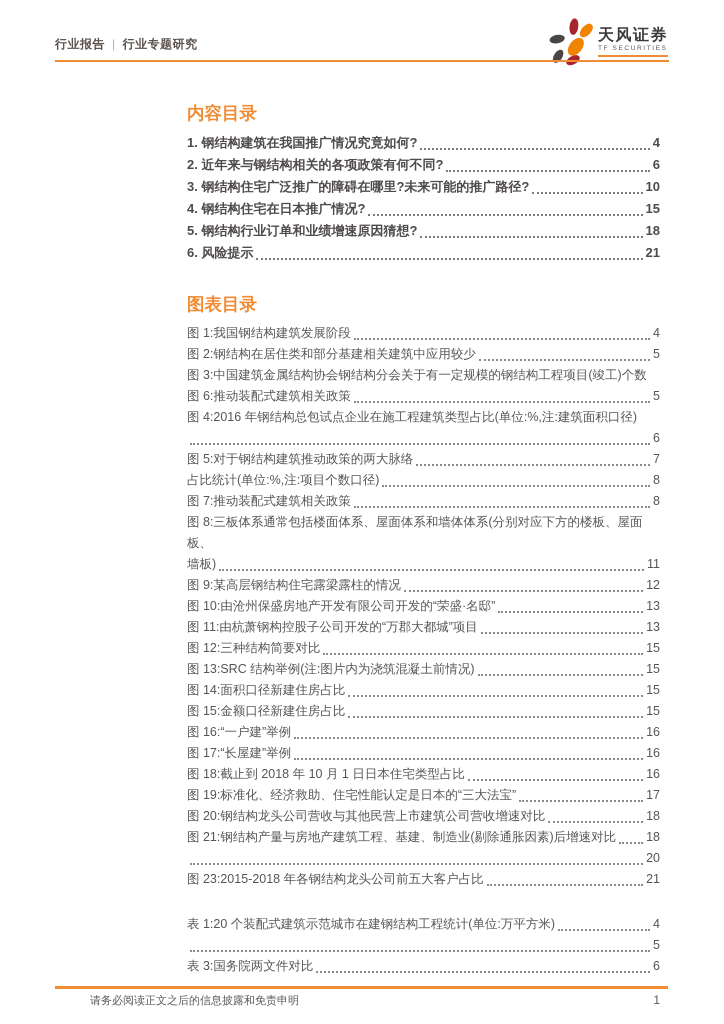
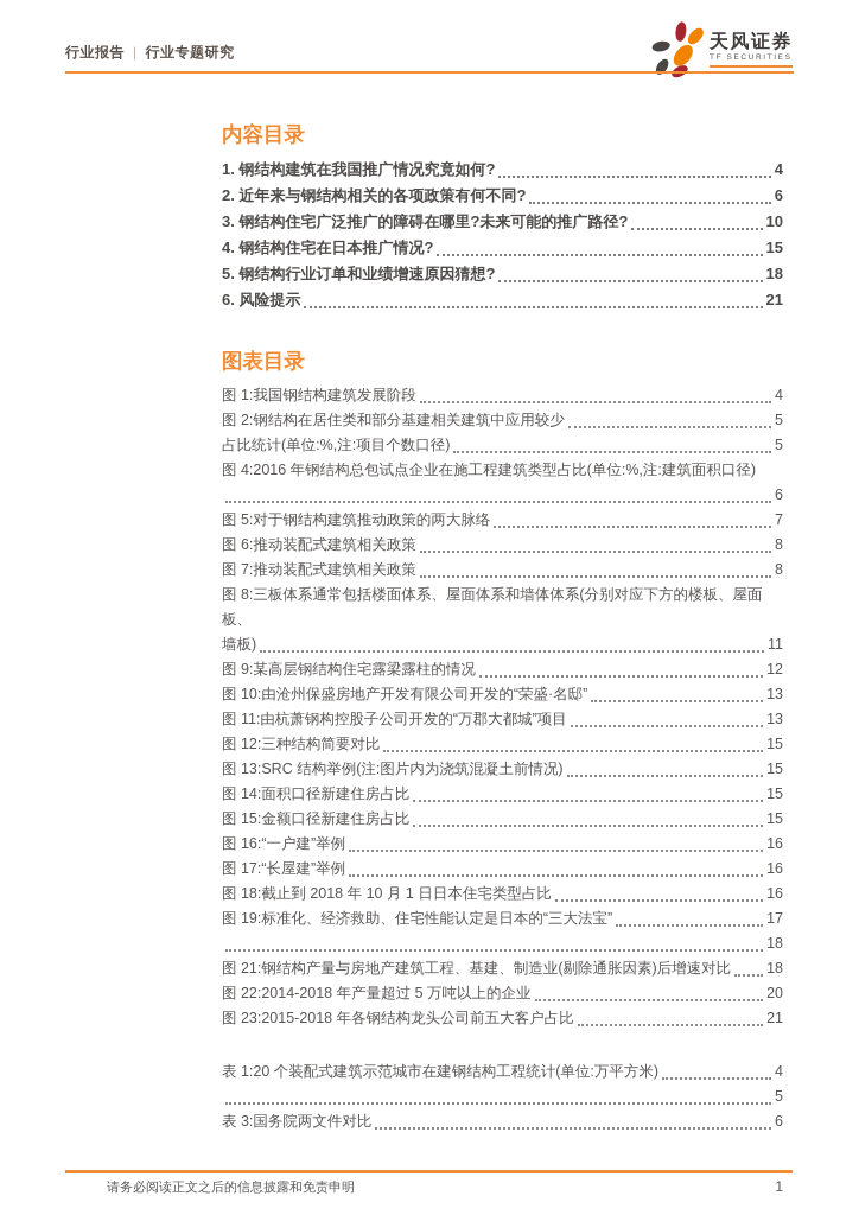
  行业报告 | 行业专题研究
  天风证券
  内容目录
  1. 钢结构建筑在我国推广情况究竟如何?
  4
  2. 近年来与钢结构相关的各项政策有何不同?
  6
  3. 钢结构住宅广泛推广的障碍在哪里?未来可能的推广路径?
  10
  4. 钢结构住宅在日本推广情况?
  15
  5. 钢结构行业订单和业绩增速原因猜想?
  18
  6. 风险提示
  21
  图表目录
  图 1:我国钢结构建筑发展阶段
  4
  图 2:钢结构在居住类和部分基建相关建筑中应用较少
  5
- 图 3:中国建筑金属结构协会钢结构分会关于有一定规模的钢结构工程项目(竣工)个数
- 图 6:推动装配式建筑相关政策
+ 占比统计(单位:%,注:项目个数口径)
  5
  图 4:2016 年钢结构总包试点企业在施工程建筑类型占比(单位:%,注:建筑面积口径)
  6
  图 5:对于钢结构建筑推动政策的两大脉络
  7
- 占比统计(单位:%,注:项目个数口径)
+ 图 6:推动装配式建筑相关政策
  8
  图 7:推动装配式建筑相关政策
  8
  图 8:三板体系通常包括楼面体系、屋面体系和墙体体系(分别对应下方的楼板、屋面板、
  墙板)
  11
  图 9:某高层钢结构住宅露梁露柱的情况
  12
  图 10:由沧州保盛房地产开发有限公司开发的“荣盛·名邸”
  13
  图 11:由杭萧钢构控股子公司开发的“万郡大都城”项目
  13
  图 12:三种结构简要对比
  15
  图 13:SRC 结构举例(注:图片内为浇筑混凝土前情况)
  15
  图 14:面积口径新建住房占比
  15
  图 15:金额口径新建住房占比
  15
  图 16:“一户建”举例
  16
  图 17:“长屋建”举例
  16
  图 18:截止到 2018 年 10 月 1 日日本住宅类型占比
  16
  图 19:标准化、经济救助、住宅性能认定是日本的“三大法宝”
  17
- 图 20:钢结构龙头公司营收与其他民营上市建筑公司营收增速对比
  18
  图 21:钢结构产量与房地产建筑工程、基建、制造业(剔除通胀因素)后增速对比
  18
+ 图 22:2014-2018 年产量超过 5 万吨以上的企业
  20
  图 23:2015-2018 年各钢结构龙头公司前五大客户占比
  21
  表 1:20 个装配式建筑示范城市在建钢结构工程统计(单位:万平方米)
  4
  5
  表 3:国务院两文件对比
  6
  请务必阅读正文之后的信息披露和免责申明
  1
